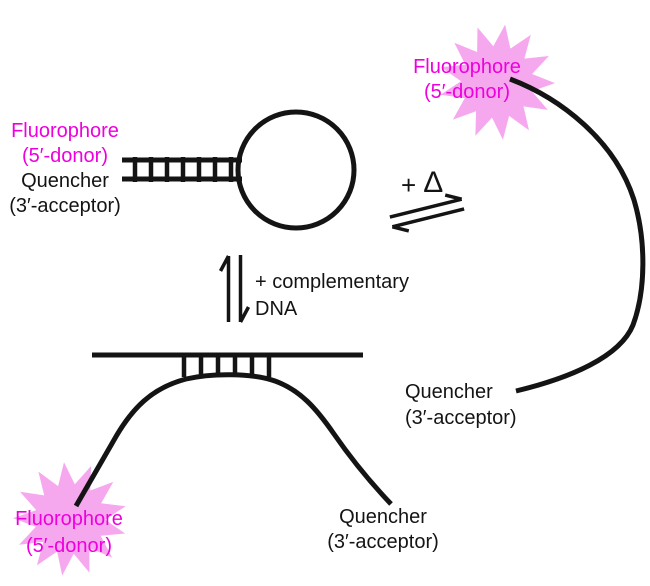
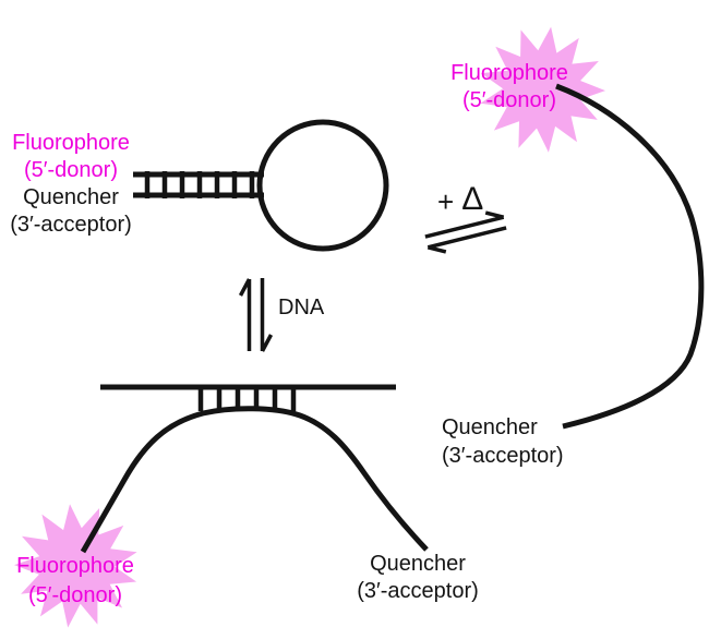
  Fluorophore
  (5′-donor)
  Quencher
  (3′-acceptor)
  +
  Δ
  Fluorophore
  (5′-donor)
  Quencher
  (3′-acceptor)
- + complementary
  DNA
  Fluorophore
  (5′-donor)
  Quencher
  (3′-acceptor)
